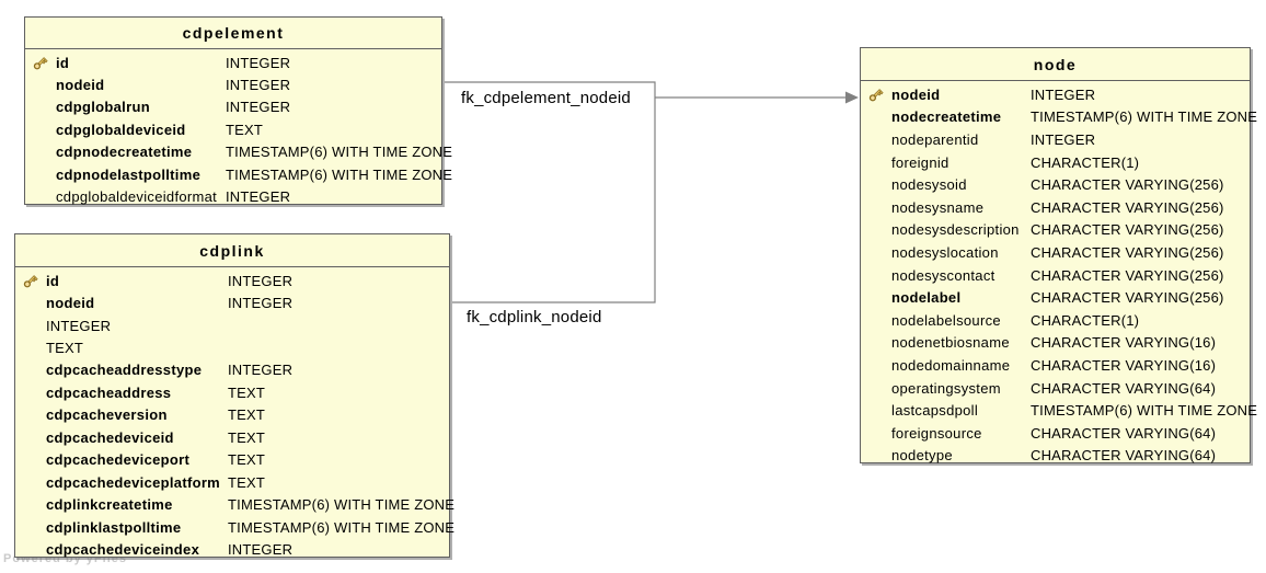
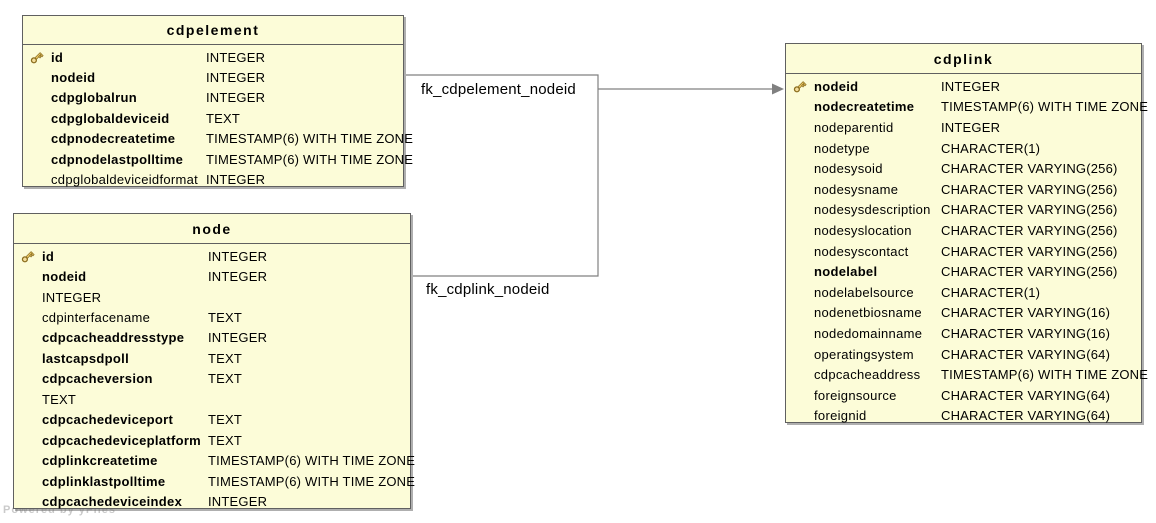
  fk_cdpelement_nodeid
  fk_cdplink_nodeid
  cdpelement
  id
  INTEGER
  nodeid
  INTEGER
  cdpglobalrun
  INTEGER
  cdpglobaldeviceid
  TEXT
  cdpnodecreatetime
  TIMESTAMP(6) WITH TIME ZONE
  cdpnodelastpolltime
  TIMESTAMP(6) WITH TIME ZONE
  cdpglobaldeviceidformat
  INTEGER
- cdplink
+ node
  id
  INTEGER
  nodeid
  INTEGER
  INTEGER
+ cdpinterfacename
  TEXT
  cdpcacheaddresstype
  INTEGER
- cdpcacheaddress
+ lastcapsdpoll
  TEXT
  cdpcacheversion
  TEXT
- cdpcachedeviceid
  TEXT
  cdpcachedeviceport
  TEXT
  cdpcachedeviceplatform
  TEXT
  cdplinkcreatetime
  TIMESTAMP(6) WITH TIME ZONE
  cdplinklastpolltime
  TIMESTAMP(6) WITH TIME ZONE
  cdpcachedeviceindex
  INTEGER
- node
+ cdplink
  nodeid
  INTEGER
  nodecreatetime
  TIMESTAMP(6) WITH TIME ZONE
  nodeparentid
  INTEGER
- foreignid
+ nodetype
  CHARACTER(1)
  nodesysoid
  CHARACTER VARYING(256)
  nodesysname
  CHARACTER VARYING(256)
  nodesysdescription
  CHARACTER VARYING(256)
  nodesyslocation
  CHARACTER VARYING(256)
  nodesyscontact
  CHARACTER VARYING(256)
  nodelabel
  CHARACTER VARYING(256)
  nodelabelsource
  CHARACTER(1)
  nodenetbiosname
  CHARACTER VARYING(16)
  nodedomainname
  CHARACTER VARYING(16)
  operatingsystem
  CHARACTER VARYING(64)
- lastcapsdpoll
+ cdpcacheaddress
  TIMESTAMP(6) WITH TIME ZONE
  foreignsource
  CHARACTER VARYING(64)
- nodetype
+ foreignid
  CHARACTER VARYING(64)
  Powered by yFiles
